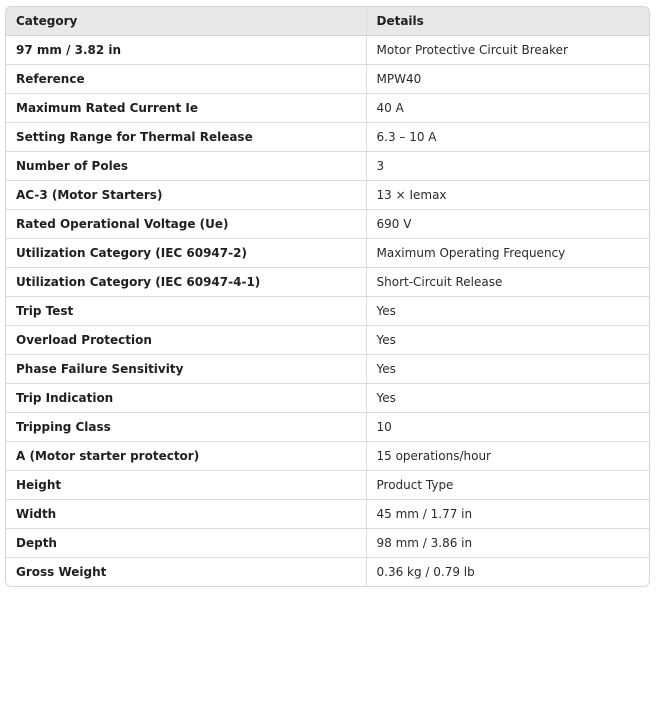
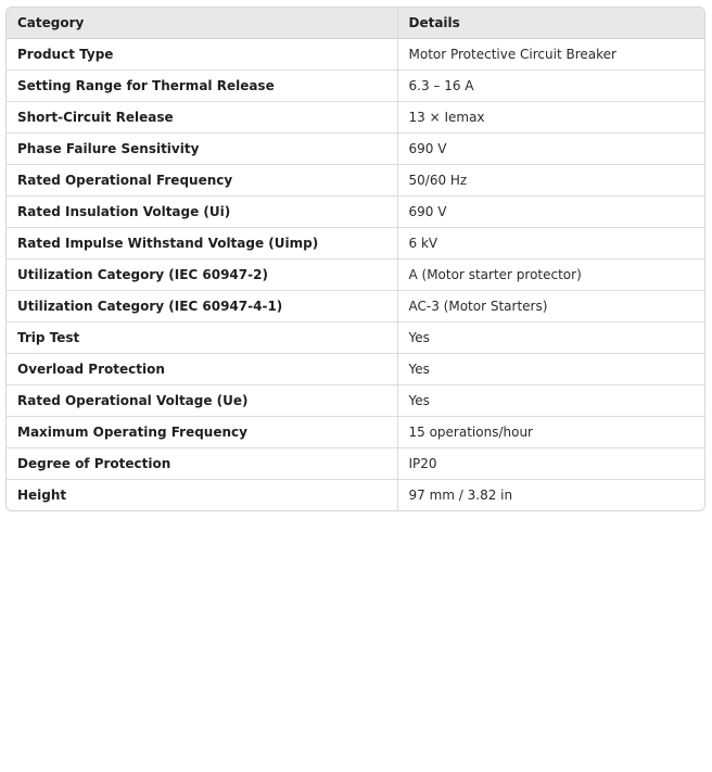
  Category	Details
- 97 mm / 3.82 in	Motor Protective Circuit Breaker
+ Product Type	Motor Protective Circuit Breaker
- Reference	MPW40
- Maximum Rated Current Ie	40 A
- Setting Range for Thermal Release	6.3 – 10 A
+ Setting Range for Thermal Release	6.3 – 16 A
- Number of Poles	3
- AC-3 (Motor Starters)	13 × Iemax
+ Short-Circuit Release	13 × Iemax
- Rated Operational Voltage (Ue)	690 V
+ Phase Failure Sensitivity	690 V
+ Rated Operational Frequency	50/60 Hz
+ Rated Insulation Voltage (Ui)	690 V
+ Rated Impulse Withstand Voltage (Uimp)	6 kV
- Utilization Category (IEC 60947-2)	Maximum Operating Frequency
+ Utilization Category (IEC 60947-2)	A (Motor starter protector)
- Utilization Category (IEC 60947-4-1)	Short-Circuit Release
+ Utilization Category (IEC 60947-4-1)	AC-3 (Motor Starters)
  Trip Test	Yes
  Overload Protection	Yes
- Phase Failure Sensitivity	Yes
+ Rated Operational Voltage (Ue)	Yes
- Trip Indication	Yes
- Tripping Class	10
- A (Motor starter protector)	15 operations/hour
+ Maximum Operating Frequency	15 operations/hour
+ Degree of Protection	IP20
- Height	Product Type
+ Height	97 mm / 3.82 in
- Width	45 mm / 1.77 in
- Depth	98 mm / 3.86 in
- Gross Weight	0.36 kg / 0.79 lb
